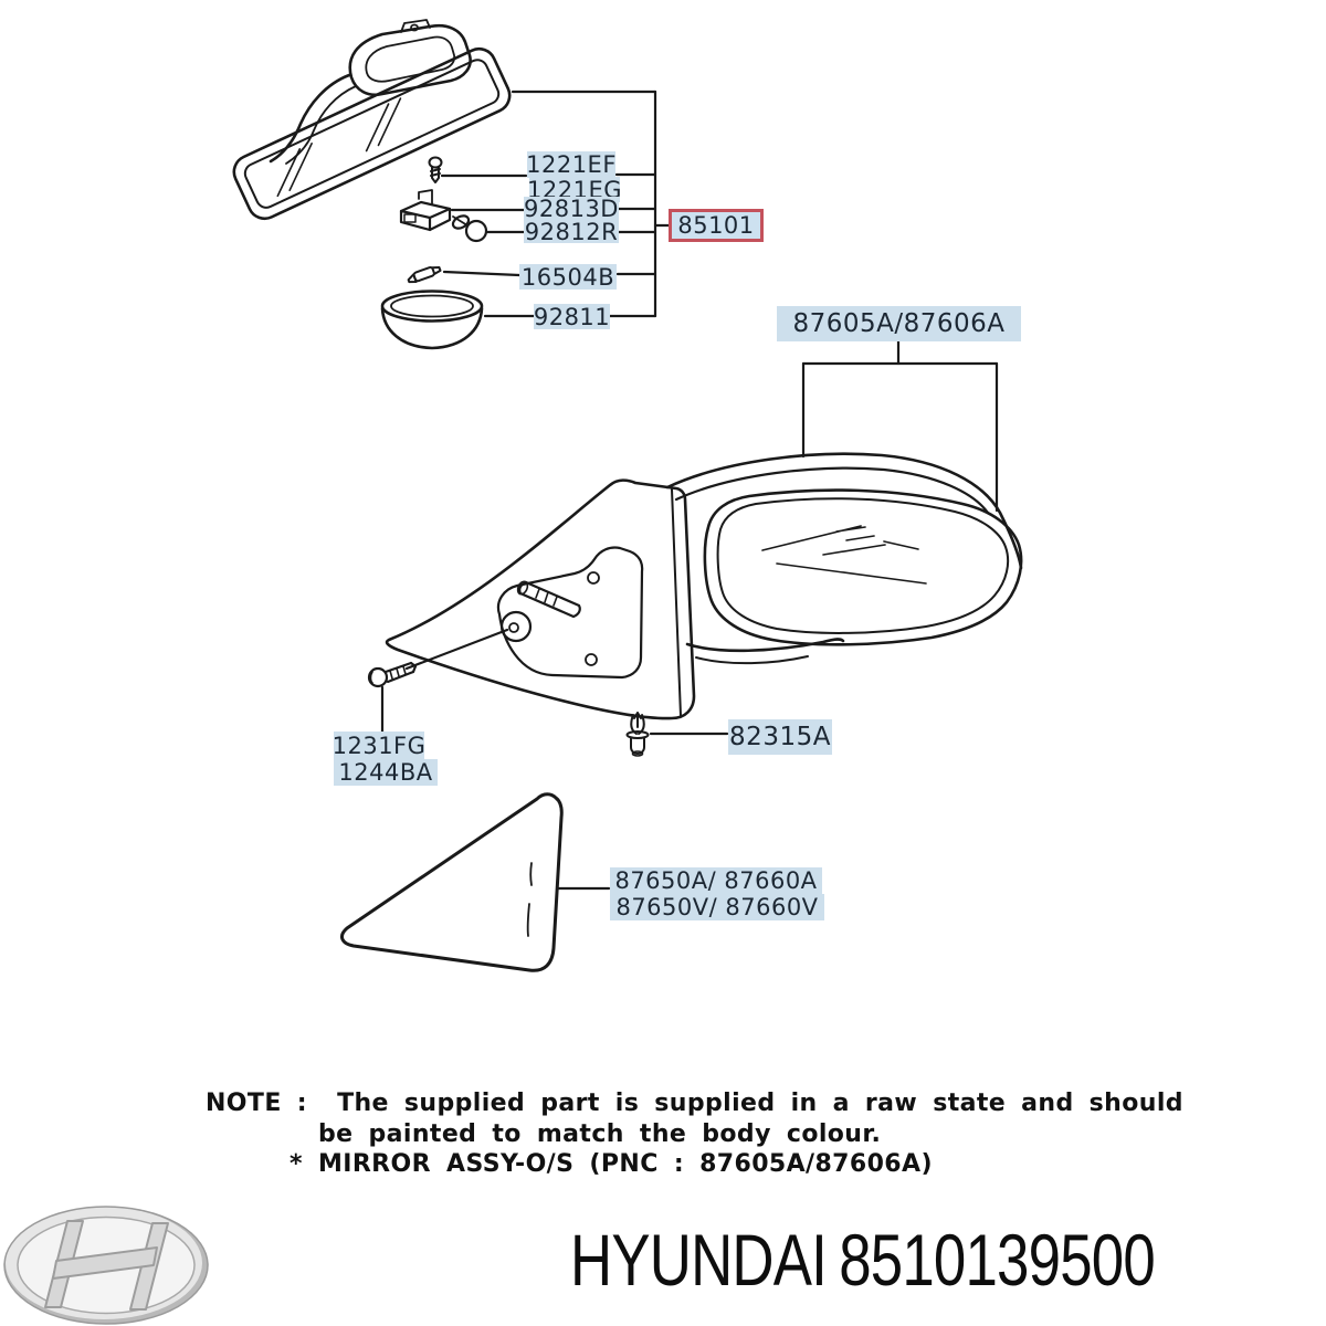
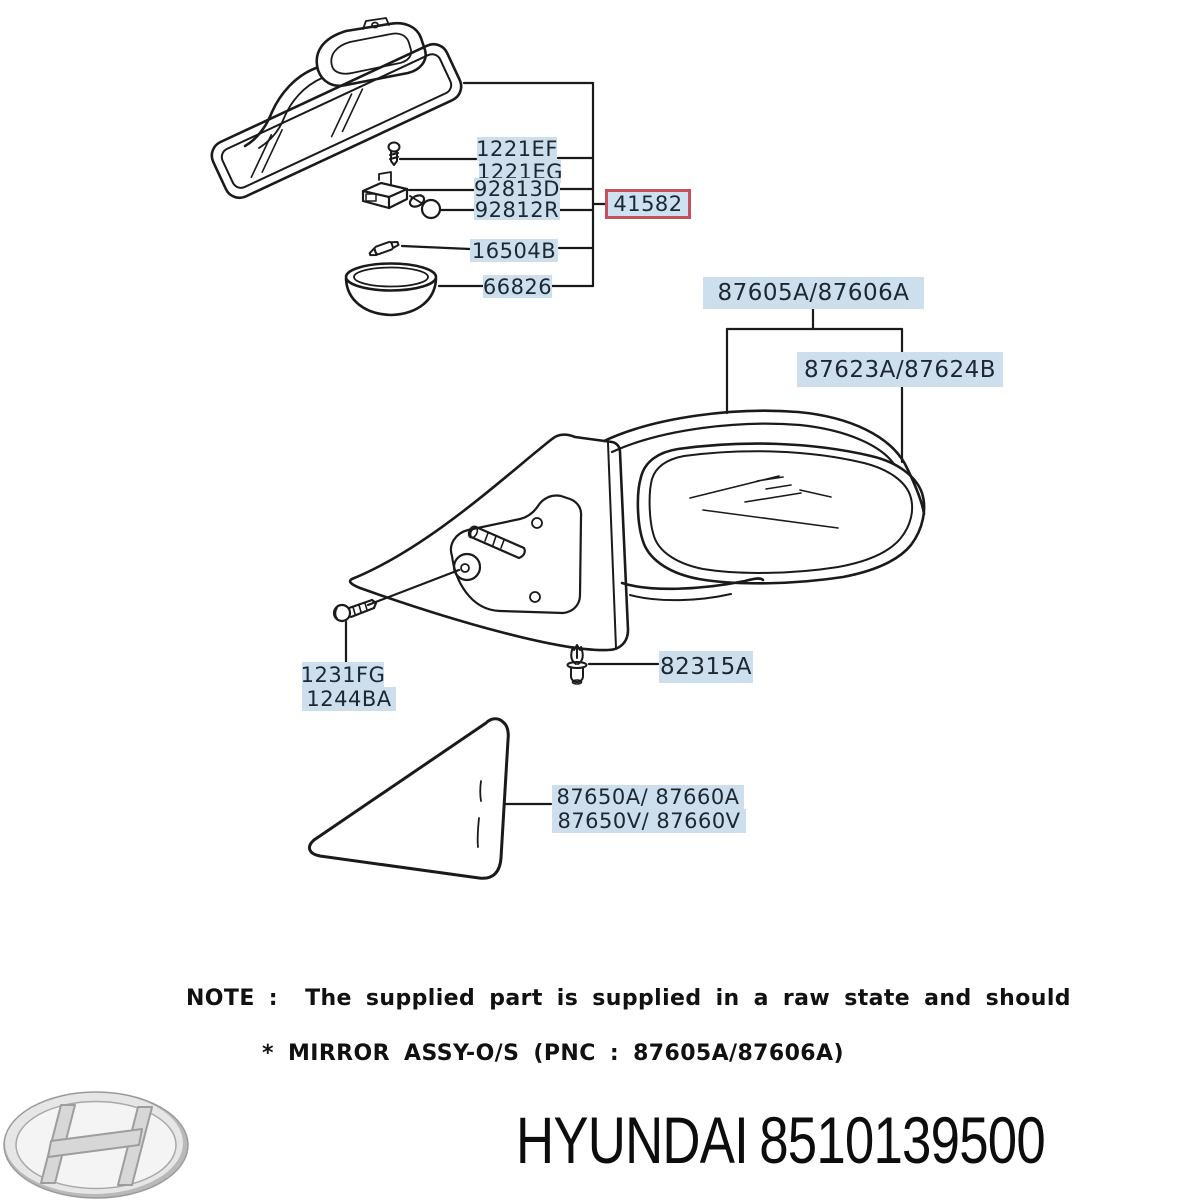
  1221EF
  1221EG
  92813D
  92812R
- 85101
+ 41582
  16504B
- 92811
+ 66826
  87605A/87606A
+ 87623A/87624B
  1231FG
  1244BA
  82315A
  87650A/ 87660A
  87650V/ 87660V
  NOTE : The supplied part is supplied in a raw state and should
- be painted to match the body colour.
  * MIRROR ASSY-O/S (PNC : 87605A/87606A)
  HYUNDAI 8510139500
